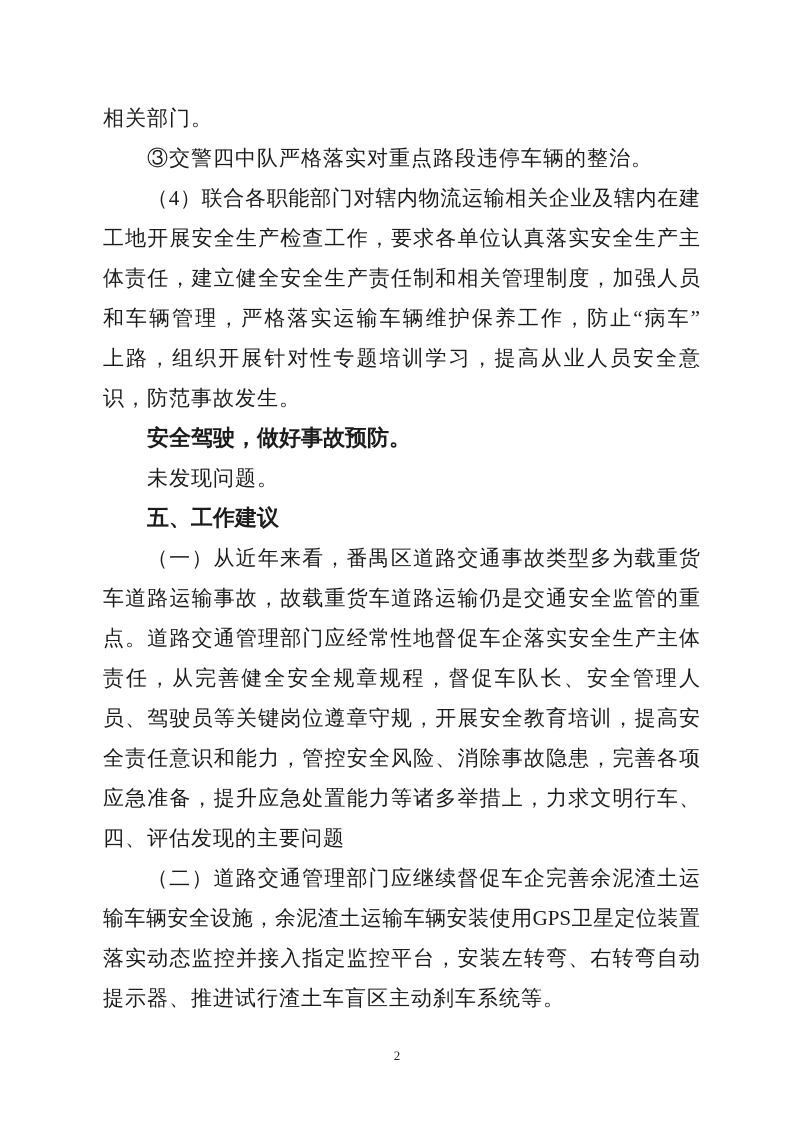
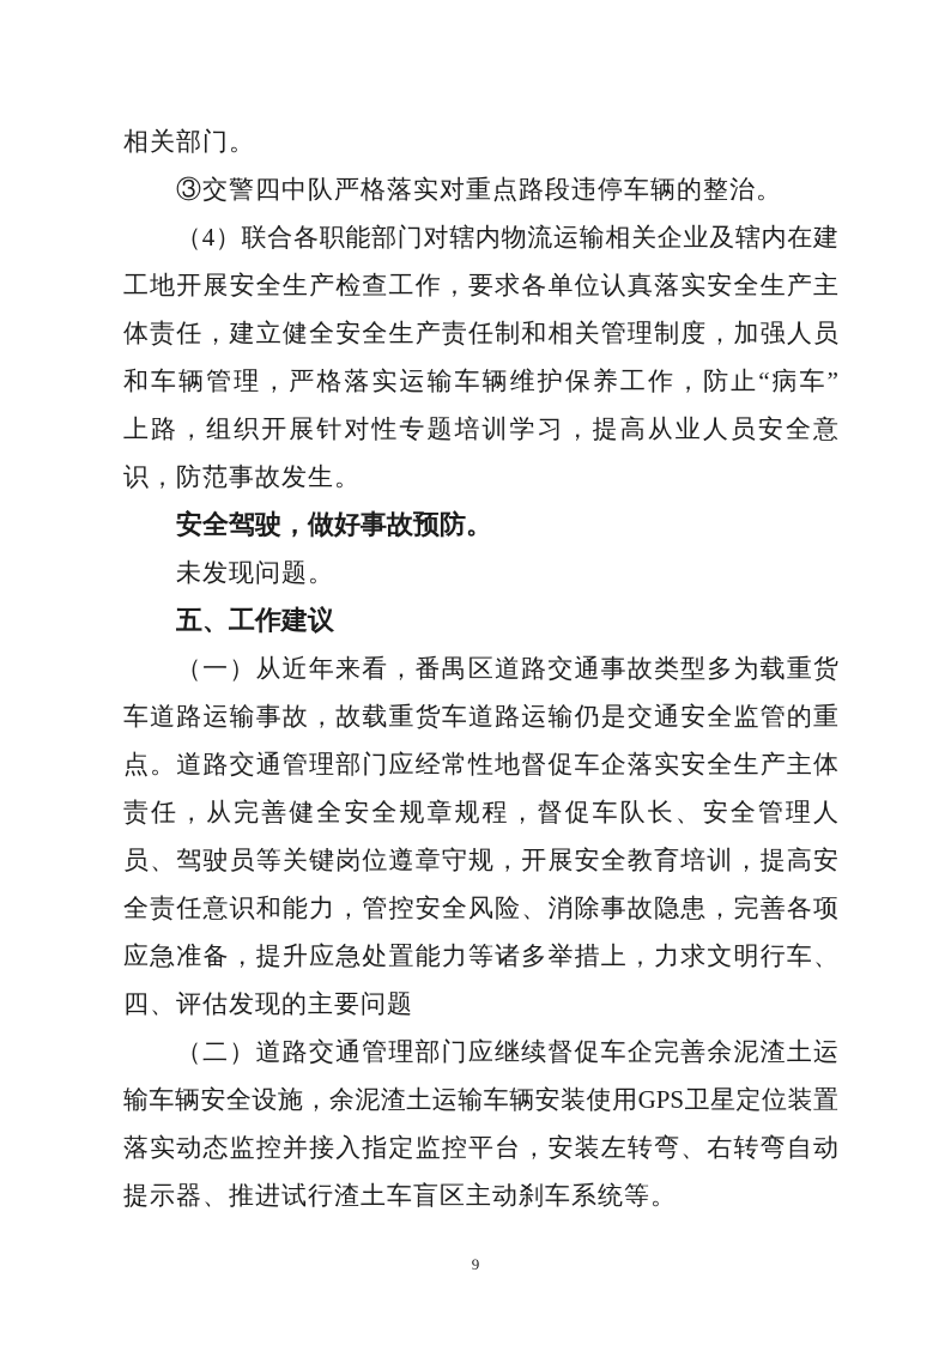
  相关部门。
  ③交警四中队严格落实对重点路段违停车辆的整治。
  （4）联合各职能部门对辖内物流运输相关企业及辖内在建
  工地开展安全生产检查工作，要求各单位认真落实安全生产主
  体责任，建立健全安全生产责任制和相关管理制度，加强人员
  和车辆管理，严格落实运输车辆维护保养工作，防止“病车”
  上路，组织开展针对性专题培训学习，提高从业人员安全意
  识，防范事故发生。
  安全驾驶，做好事故预防。
  未发现问题。
  五、工作建议
  （一）从近年来看，番禺区道路交通事故类型多为载重货
  车道路运输事故，故载重货车道路运输仍是交通安全监管的重
  点。道路交通管理部门应经常性地督促车企落实安全生产主体
  责任，从完善健全安全规章规程，督促车队长、安全管理人
  员、驾驶员等关键岗位遵章守规，开展安全教育培训，提高安
  全责任意识和能力，管控安全风险、消除事故隐患，完善各项
  应急准备，提升应急处置能力等诸多举措上，力求文明行车、
  四、评估发现的主要问题
  （二）道路交通管理部门应继续督促车企完善余泥渣土运
  输车辆安全设施，余泥渣土运输车辆安装使用GPS卫星定位装置
  落实动态监控并接入指定监控平台，安装左转弯、右转弯自动
  提示器、推进试行渣土车盲区主动刹车系统等。
- 2
+ 9
